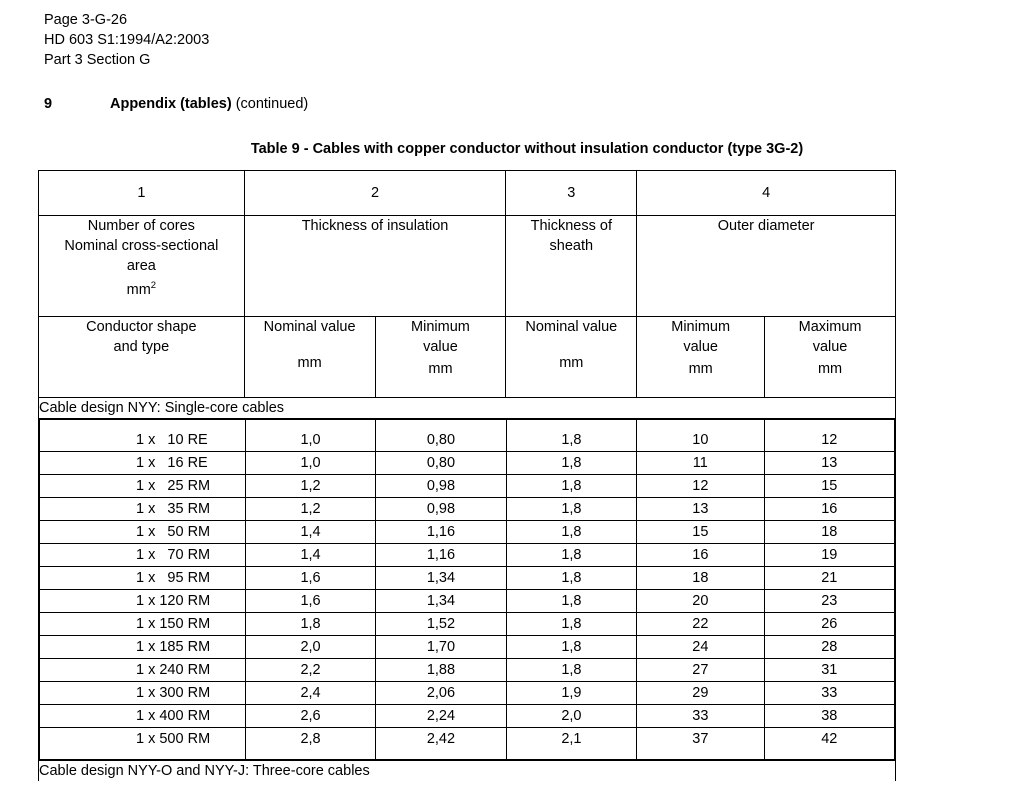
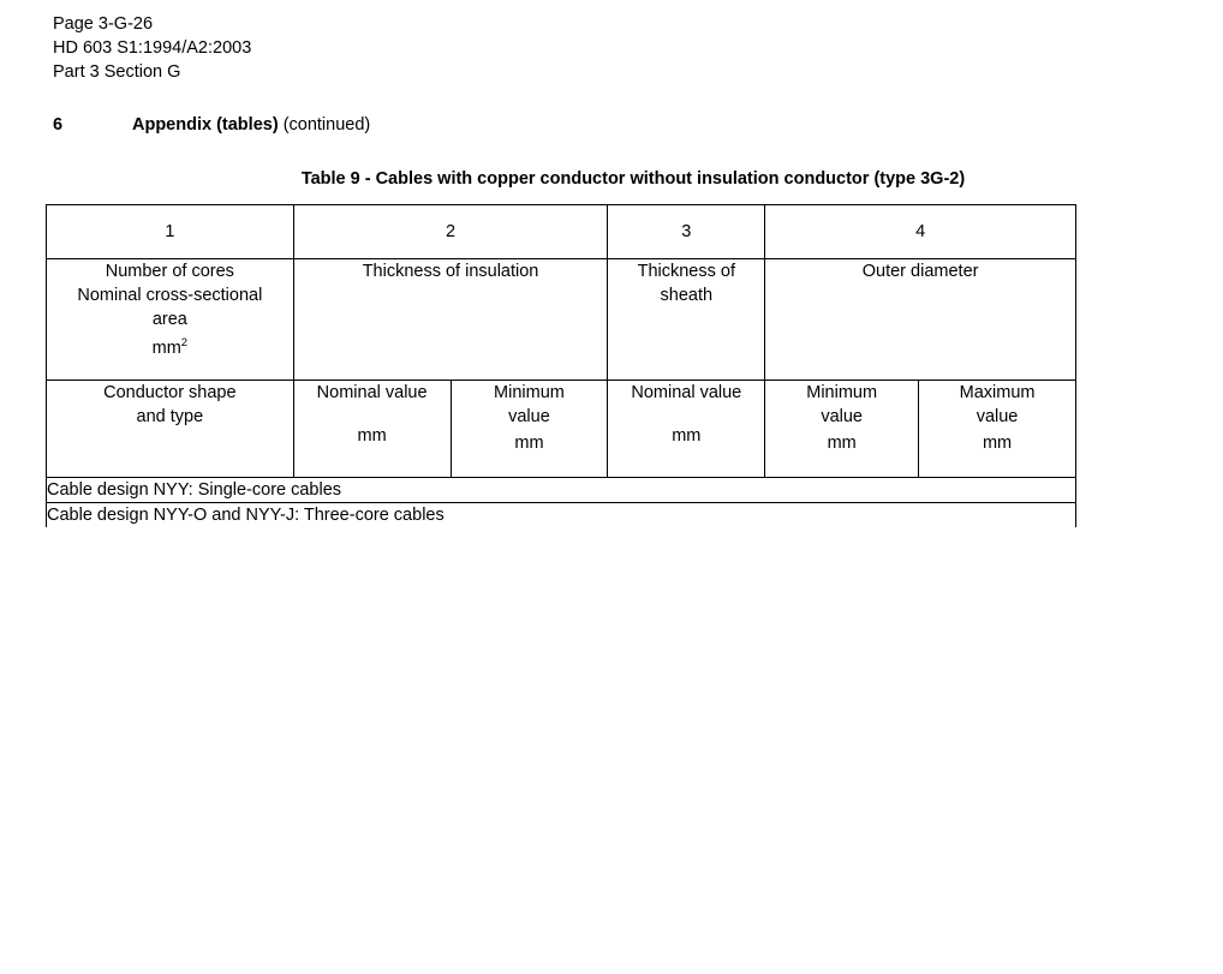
  Page 3-G-26
  HD 603 S1:1994/A2:2003
  Part 3 Section G
- 9 Appendix (tables) (continued)
+ 6 Appendix (tables) (continued)
  Table 9 - Cables with copper conductor without insulation conductor (type 3G-2)
  1	2	3	4
  Number of cores Nominal cross-sectional area mm2	Thickness of insulation	Thickness of sheath	Outer diameter
  Conductor shape and type	Nominal value mm	Minimum value mm	Nominal value mm	Minimum value mm	Maximum value mm
  Cable design NYY: Single-core cables
- 1 x 10 RE	1,0	0,80	1,8	10	12
- 1 x 16 RE	1,0	0,80	1,8	11	13
- 1 x 25 RM	1,2	0,98	1,8	12	15
- 1 x 35 RM	1,2	0,98	1,8	13	16
- 1 x 50 RM	1,4	1,16	1,8	15	18
- 1 x 70 RM	1,4	1,16	1,8	16	19
- 1 x 95 RM	1,6	1,34	1,8	18	21
- 1 x 120 RM	1,6	1,34	1,8	20	23
- 1 x 150 RM	1,8	1,52	1,8	22	26
- 1 x 185 RM	2,0	1,70	1,8	24	28
- 1 x 240 RM	2,2	1,88	1,8	27	31
- 1 x 300 RM	2,4	2,06	1,9	29	33
- 1 x 400 RM	2,6	2,24	2,0	33	38
- 1 x 500 RM	2,8	2,42	2,1	37	42
  Cable design NYY-O and NYY-J: Three-core cables
